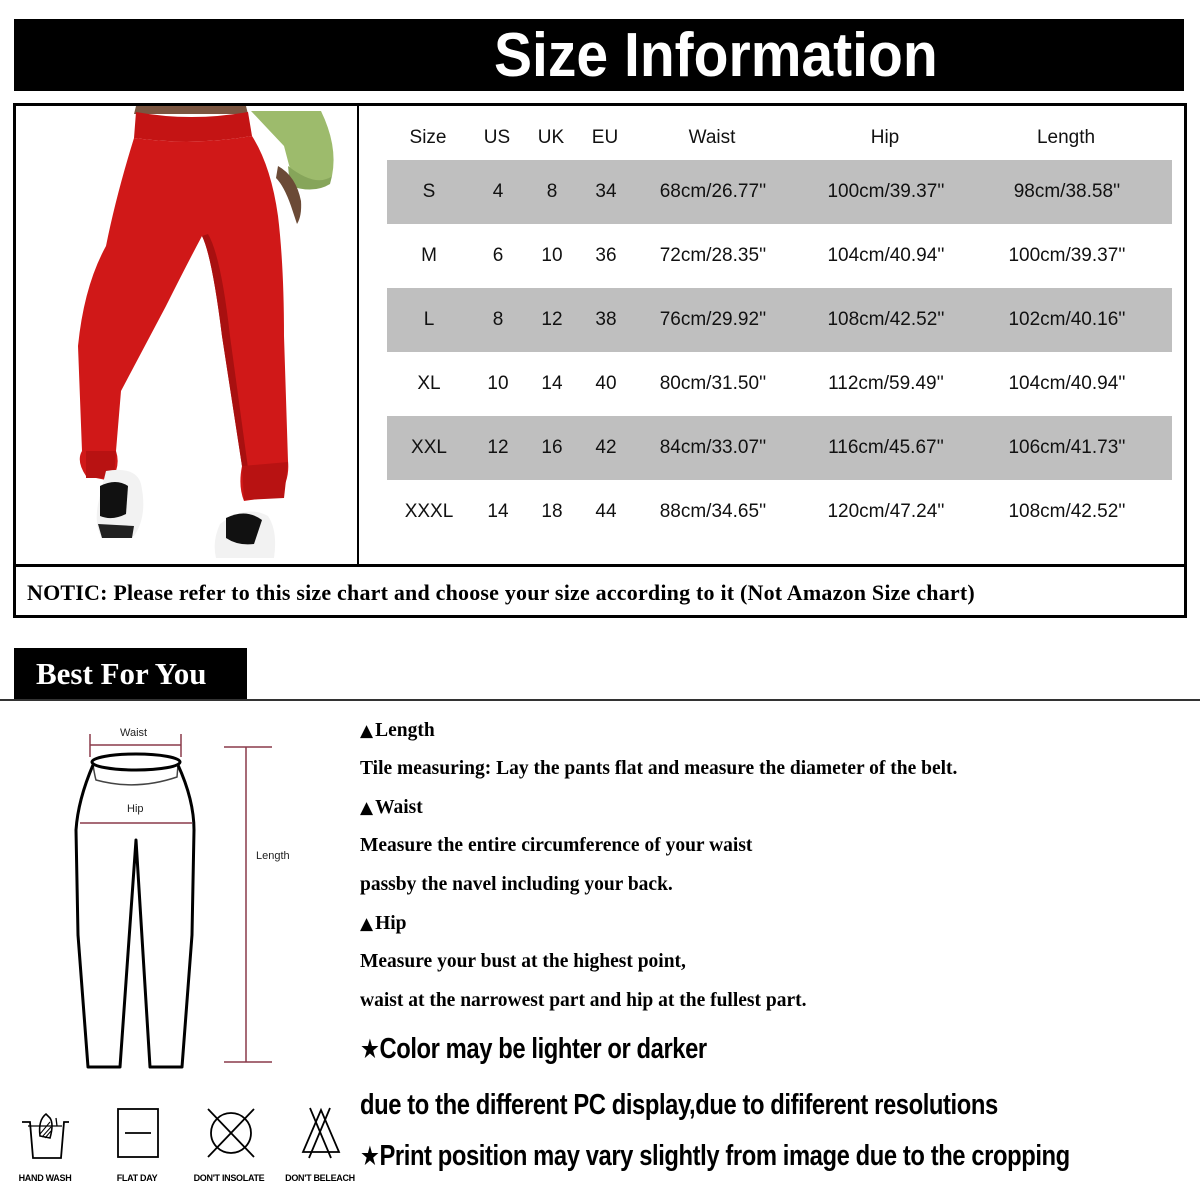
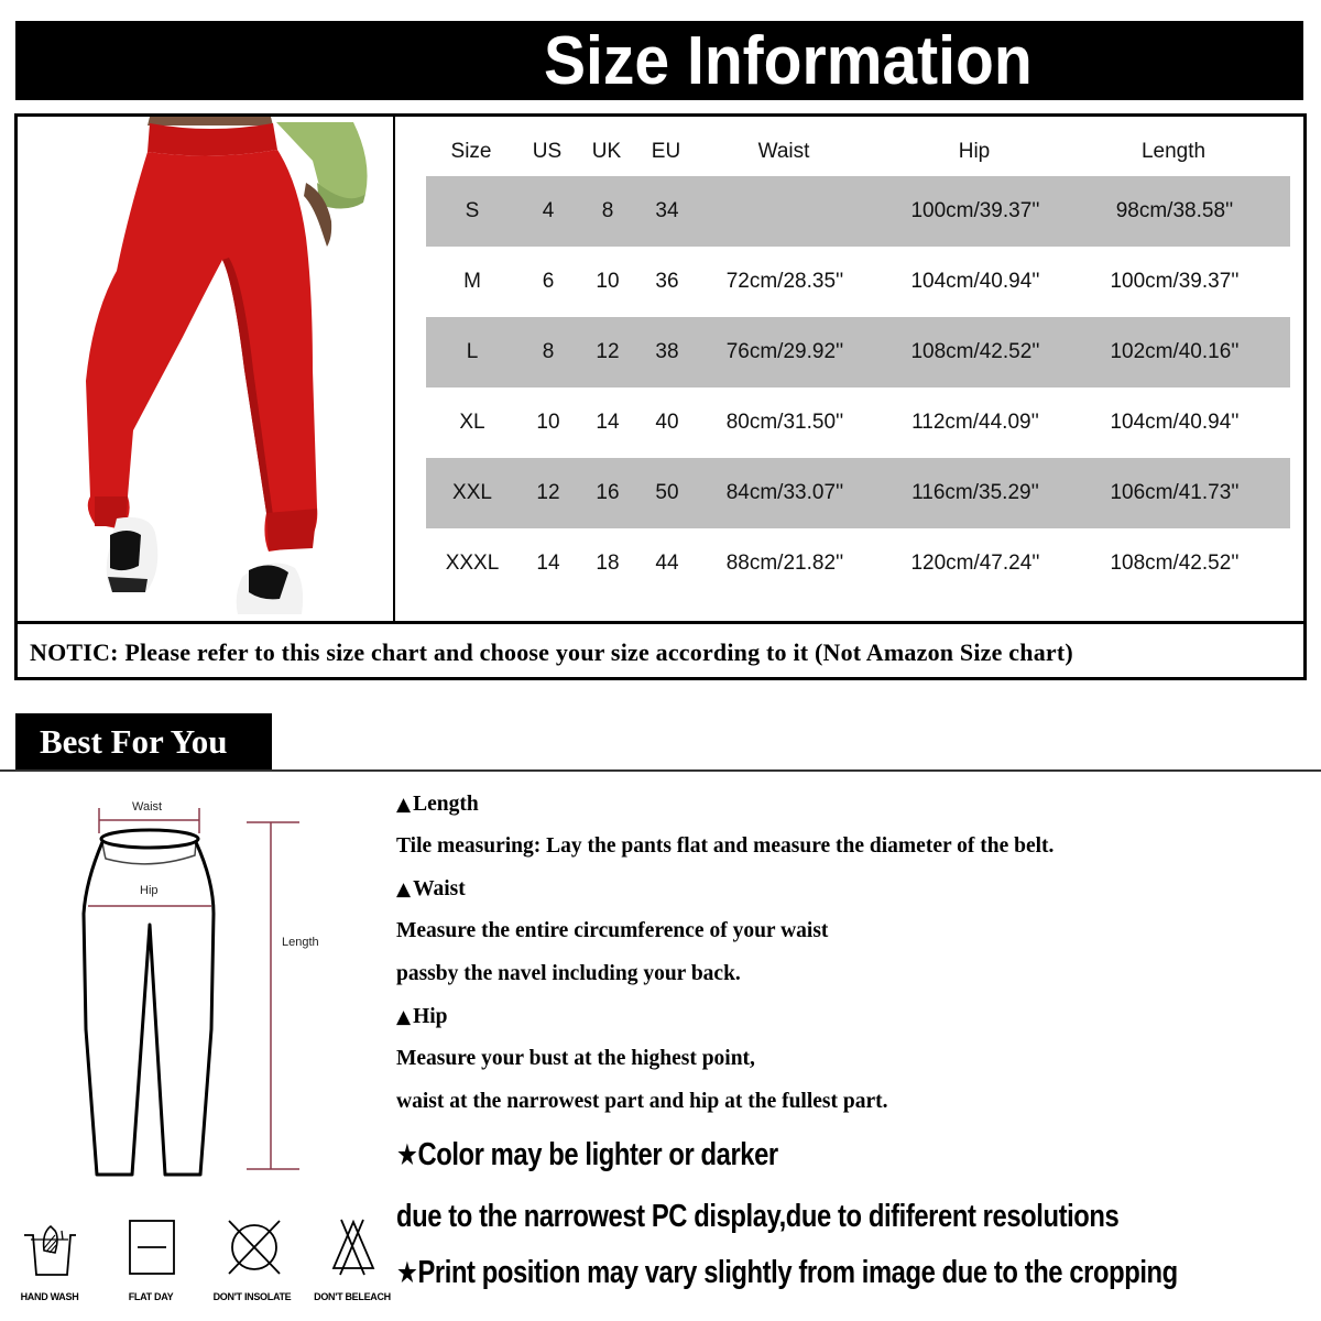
  Size Information
  Size
  US
  UK
  EU
  Waist
  Hip
  Length
  S
  4
  8
  34
- 68cm/26.77''
  100cm/39.37''
  98cm/38.58''
  M
  6
  10
  36
  72cm/28.35''
  104cm/40.94''
  100cm/39.37''
  L
  8
  12
  38
  76cm/29.92''
  108cm/42.52''
  102cm/40.16''
  XL
  10
  14
  40
  80cm/31.50''
- 112cm/59.49''
+ 112cm/44.09''
  104cm/40.94''
  XXL
  12
  16
- 42
+ 50
  84cm/33.07''
- 116cm/45.67''
+ 116cm/35.29''
  106cm/41.73''
  XXXL
  14
  18
  44
- 88cm/34.65''
+ 88cm/21.82''
  120cm/47.24''
  108cm/42.52''
  NOTIC: Please refer to this size chart and choose your size according to it (Not Amazon Size chart)
  Best For You
  Waist
  Hip
  Length
  HAND WASH
  FLAT DAY
  DON'T INSOLATE
  DON'T BELEACH
  ▲Length
  Tile measuring: Lay the pants flat and measure the diameter of the belt.
  ▲Waist
  Measure the entire circumference of your waist
  passby the navel including your back.
  ▲Hip
  Measure your bust at the highest point,
  waist at the narrowest part and hip at the fullest part.
  ★Color may be lighter or darker
- due to the different PC display,due to dififerent resolutions
+ due to the narrowest PC display,due to dififerent resolutions
  ★Print position may vary slightly from image due to the cropping
